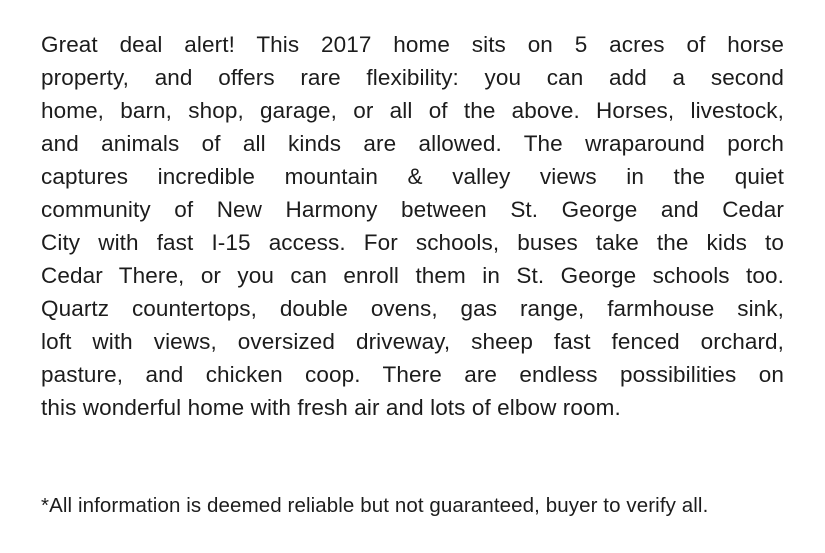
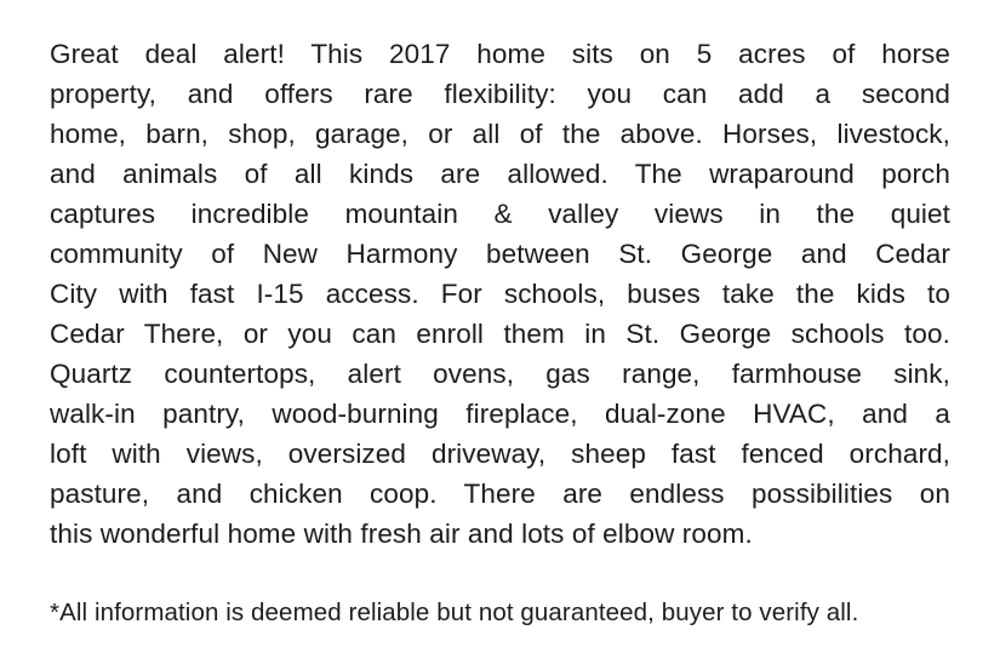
  Great deal alert! This 2017 home sits on 5 acres of horse
  property, and offers rare flexibility: you can add a second
  home, barn, shop, garage, or all of the above. Horses, livestock,
  and animals of all kinds are allowed. The wraparound porch
  captures incredible mountain & valley views in the quiet
  community of New Harmony between St. George and Cedar
  City with fast I-15 access. For schools, buses take the kids to
  Cedar There, or you can enroll them in St. George schools too.
- Quartz countertops, double ovens, gas range, farmhouse sink,
+ Quartz countertops, alert ovens, gas range, farmhouse sink,
+ walk-in pantry, wood-burning fireplace, dual-zone HVAC, and a
  loft with views, oversized driveway, sheep fast fenced orchard,
  pasture, and chicken coop. There are endless possibilities on
  this wonderful home with fresh air and lots of elbow room.
  *All information is deemed reliable but not guaranteed, buyer to verify all.
